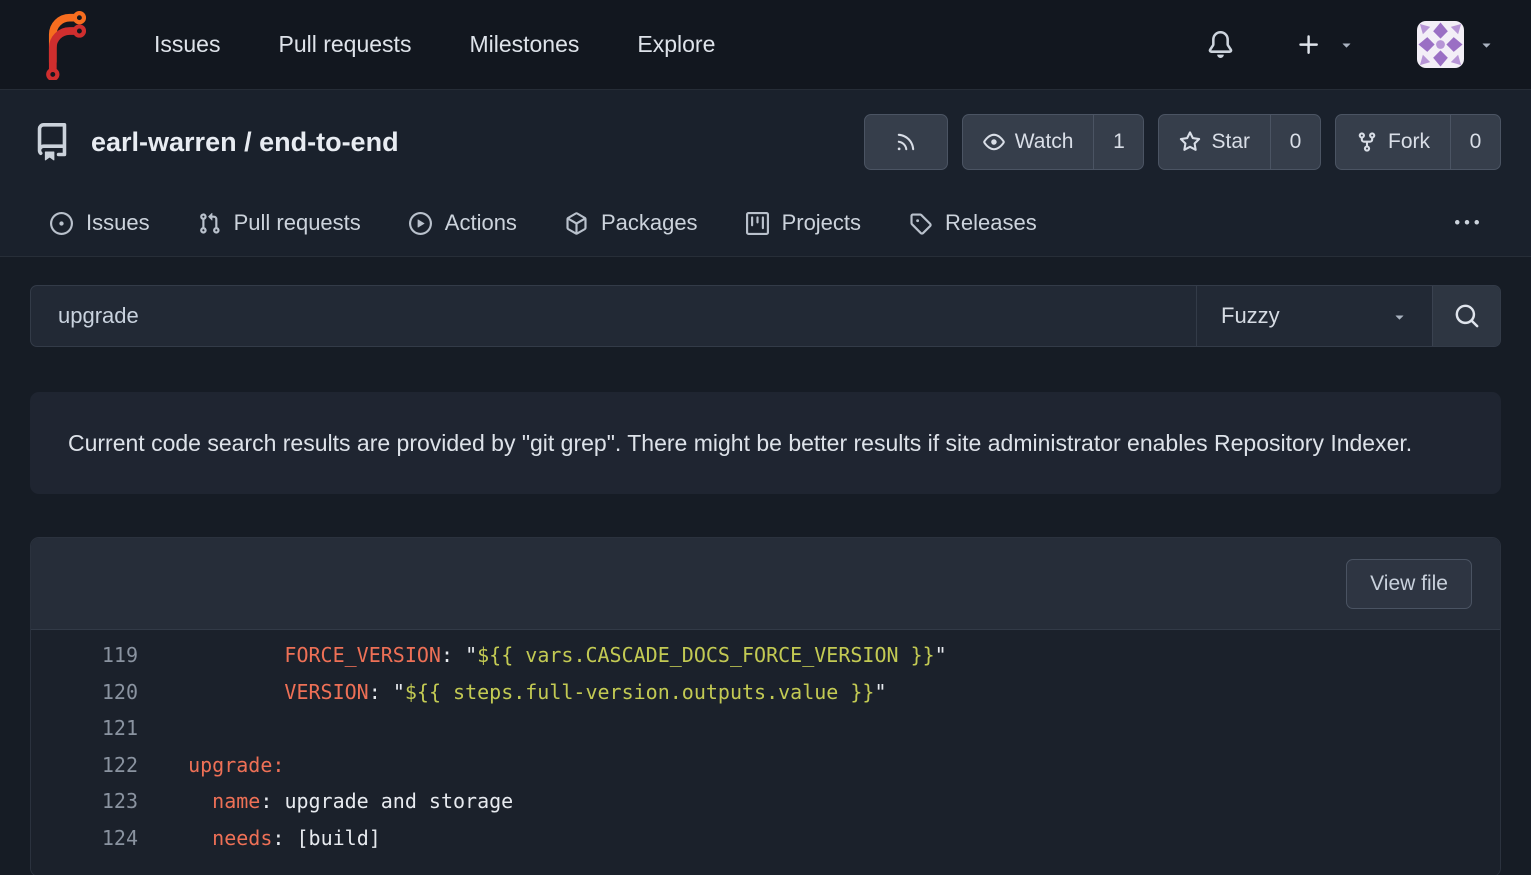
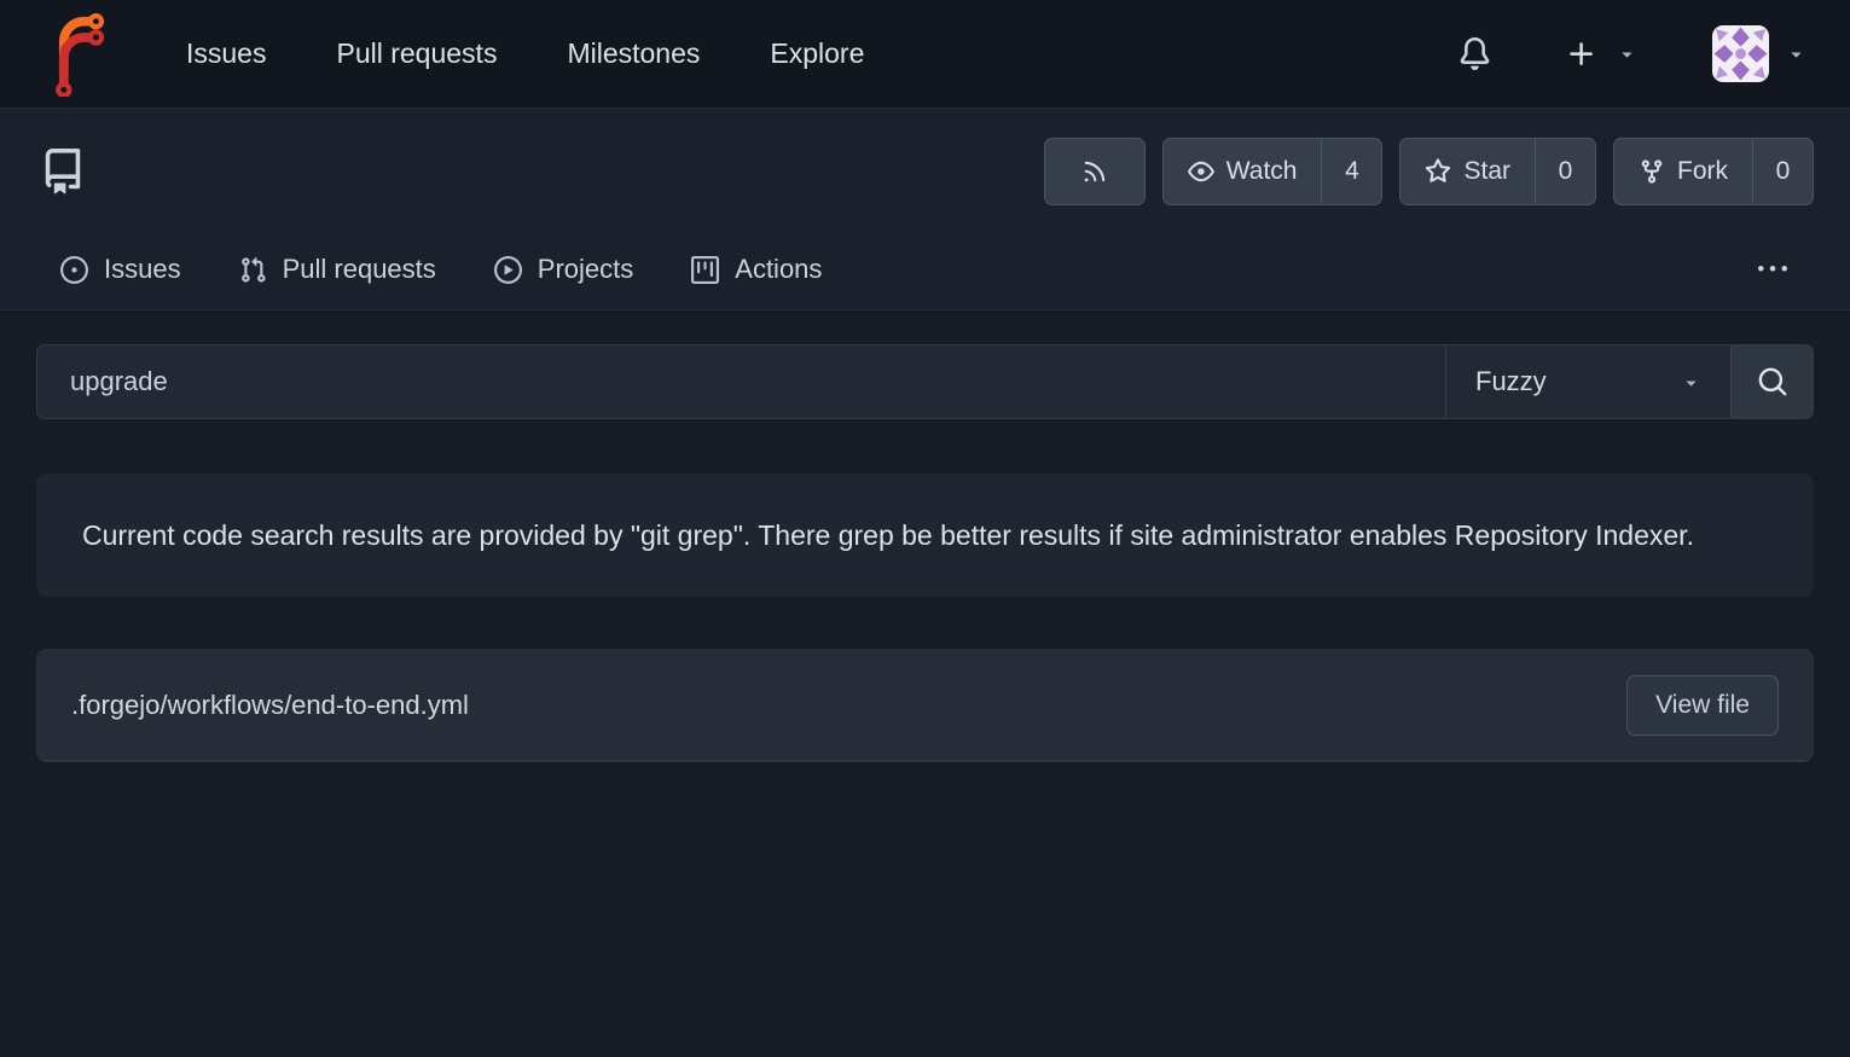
  Issues
  Pull requests
  Milestones
  Explore
- earl-warren / end-to-end
  Watch
- 1
+ 4
  Star
  0
  Fork
  0
  Issues
  Pull requests
- Actions
+ Projects
- Packages
- Projects
+ Actions
- Releases
  upgrade
  Fuzzy
- Current code search results are provided by "git grep". There might be better results if site administrator enables Repository Indexer.
+ Current code search results are provided by "git grep". There grep be better results if site administrator enables Repository Indexer.
+ .forgejo/workflows/end-to-end.yml
  View file
- 119
- FORCE_VERSION: "${{ vars.CASCADE_DOCS_FORCE_VERSION }}"
- 120
- VERSION: "${{ steps.full-version.outputs.value }}"
- 121
- 122
- upgrade:
- 123
- name: upgrade and storage
- 124
- needs: [build]
